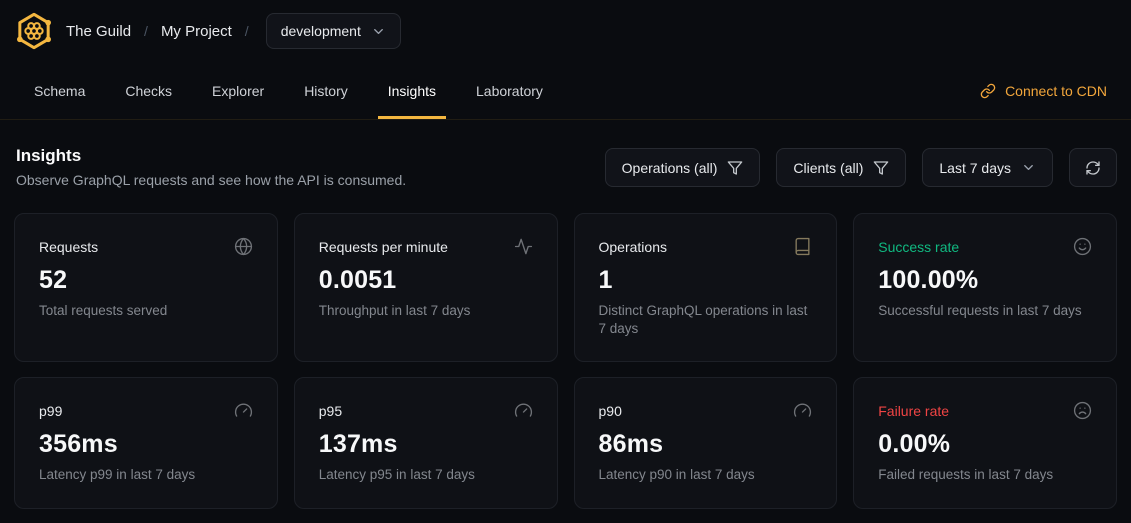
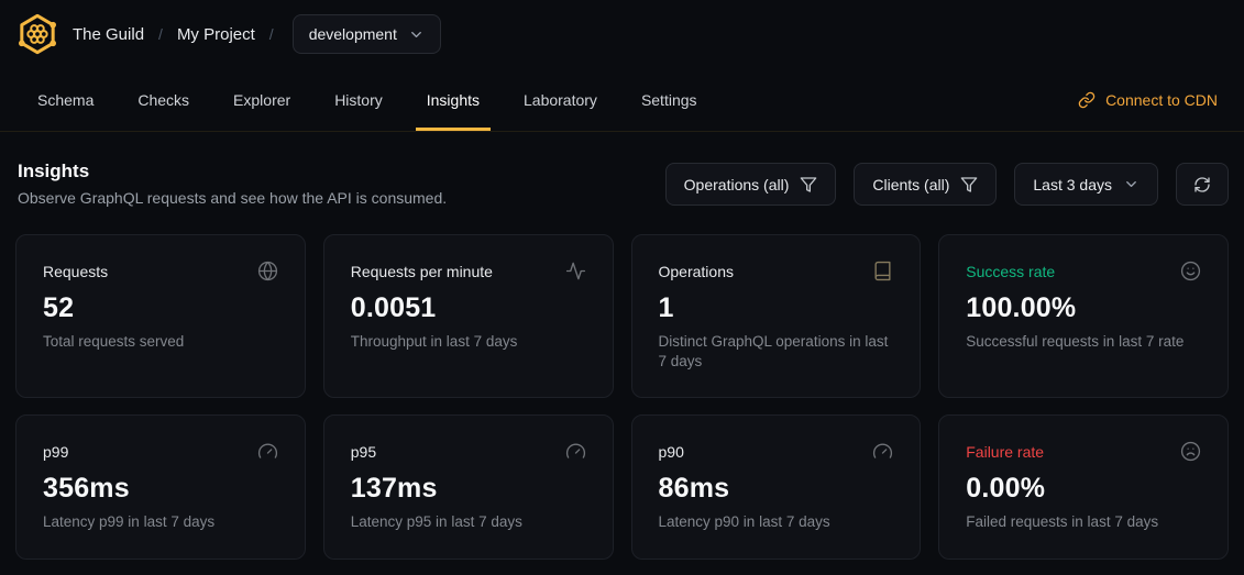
  The Guild
  /
  My Project
  /
  development
  Schema
  Checks
  Explorer
  History
  Insights
  Laboratory
+ Settings
  Connect to CDN
  Insights
  Observe GraphQL requests and see how the API is consumed.
  Operations (all)
  Clients (all)
- Last 7 days
+ Last 3 days
  Requests
  52
  Total requests served
  Requests per minute
  0.0051
  Throughput in last 7 days
  Operations
  1
  Distinct GraphQL operations in last 7 days
  Success rate
  100.00%
- Successful requests in last 7 days
+ Successful requests in last 7 rate
  p99
  356ms
  Latency p99 in last 7 days
  p95
  137ms
  Latency p95 in last 7 days
  p90
  86ms
  Latency p90 in last 7 days
  Failure rate
  0.00%
  Failed requests in last 7 days
